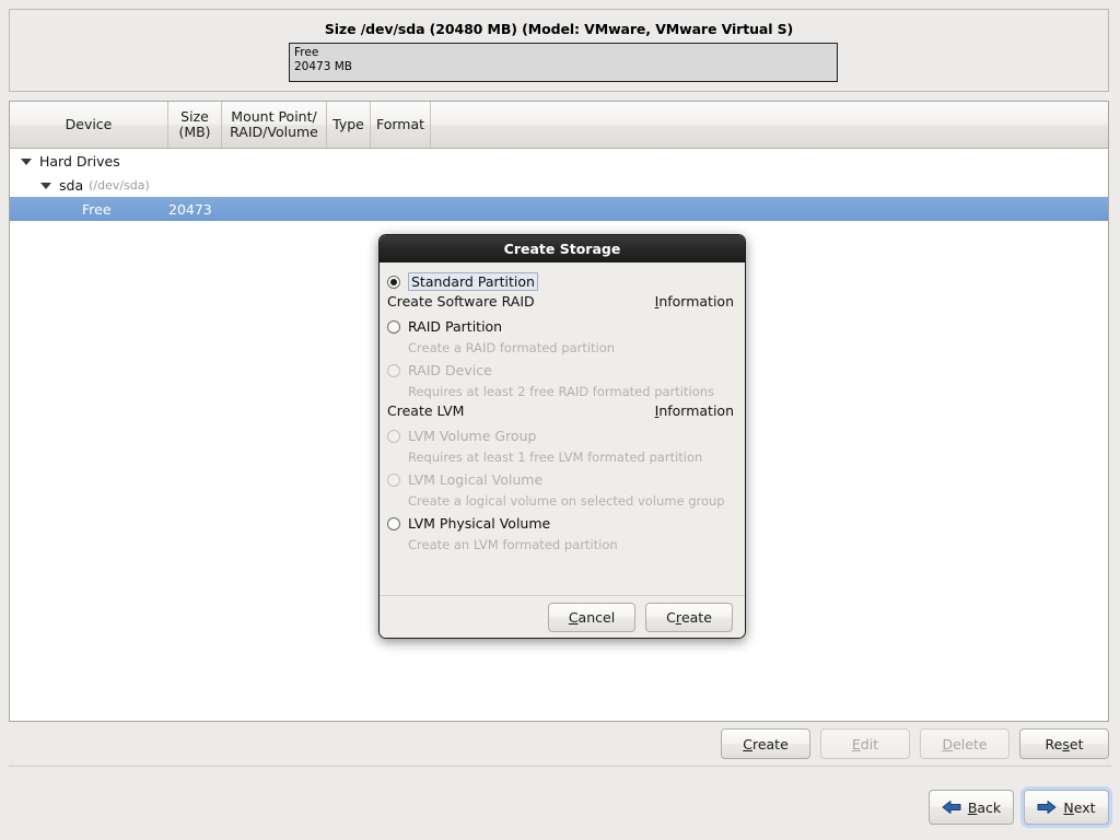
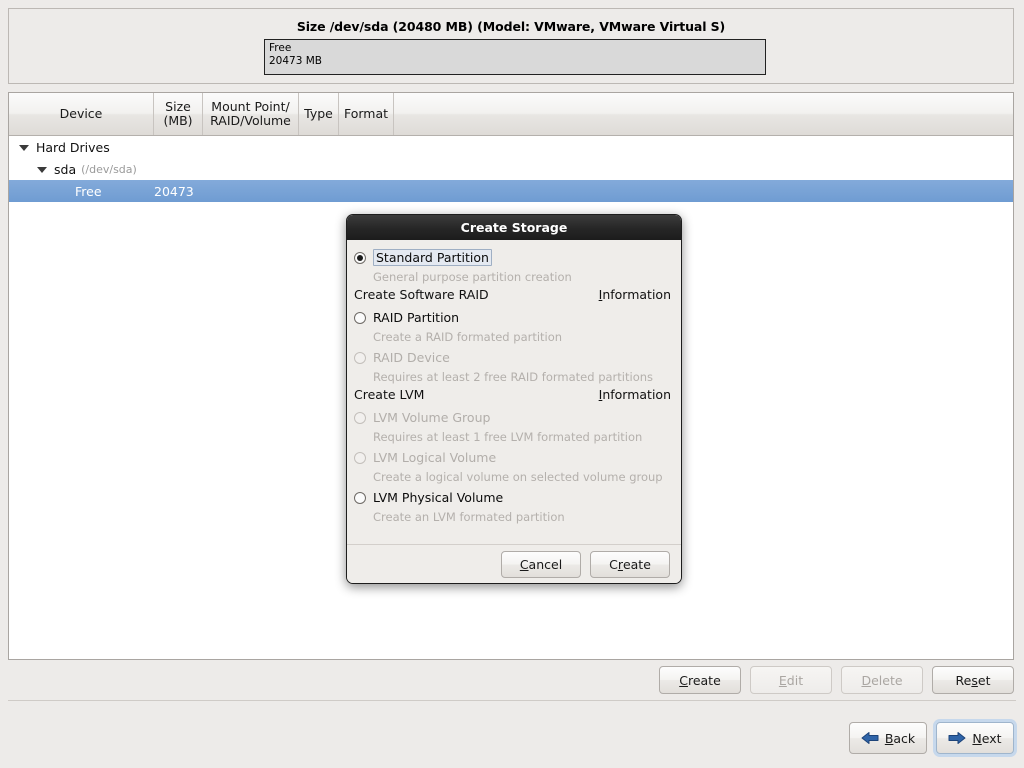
  Size /dev/sda (20480 MB) (Model: VMware, VMware Virtual S)
  Free
  20473 MB
  Device
  Size
  (MB)
  Mount Point/
  RAID/Volume
  Type
  Format
  Hard Drives
  sda
  (/dev/sda)
  Free
  20473
  C
  reate
  E
  dit
  D
  elete
  Re
  s
  et
  Back
  Next
  Create Storage
  Standard Partition
+ General purpose partition creation
  Create Software RAID
  Information
  RAID Partition
  Create a RAID formated partition
  RAID Device
  Requires at least 2 free RAID formated partitions
  Create LVM
  Information
  LVM Volume Group
  Requires at least 1 free LVM formated partition
  LVM Logical Volume
  Create a logical volume on selected volume group
  LVM Physical Volume
  Create an LVM formated partition
  C
  ancel
  C
  r
  eate
